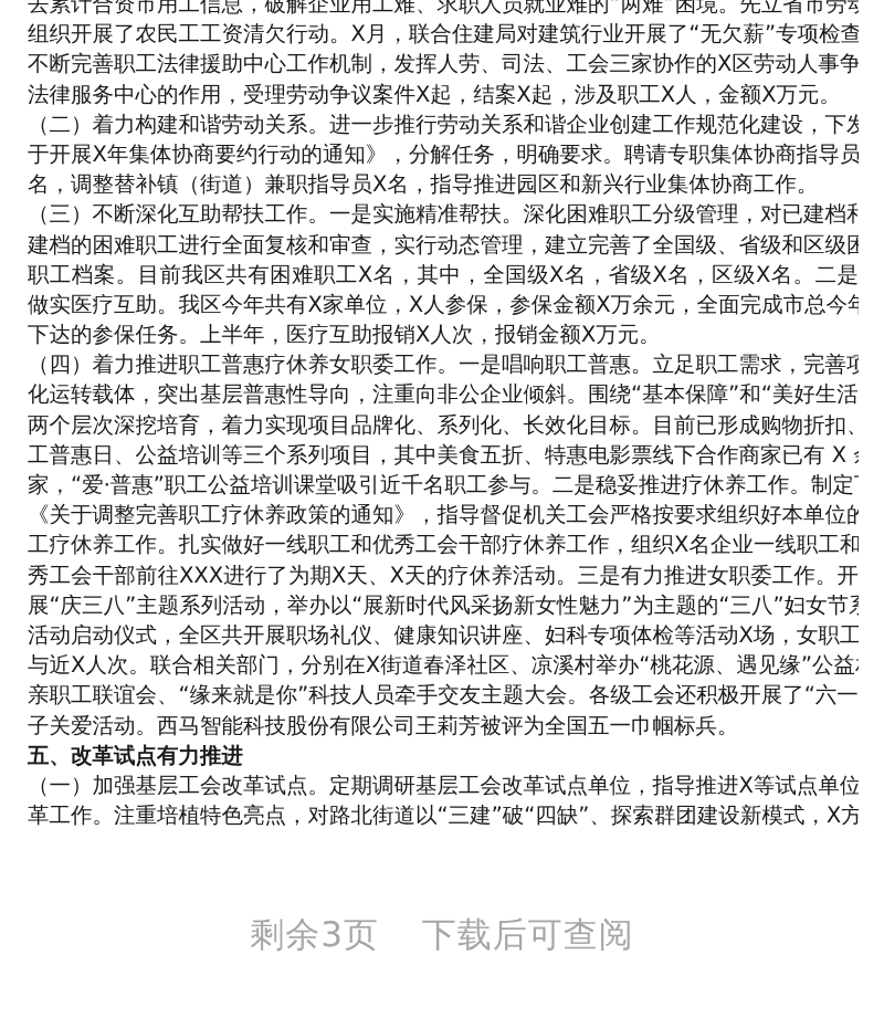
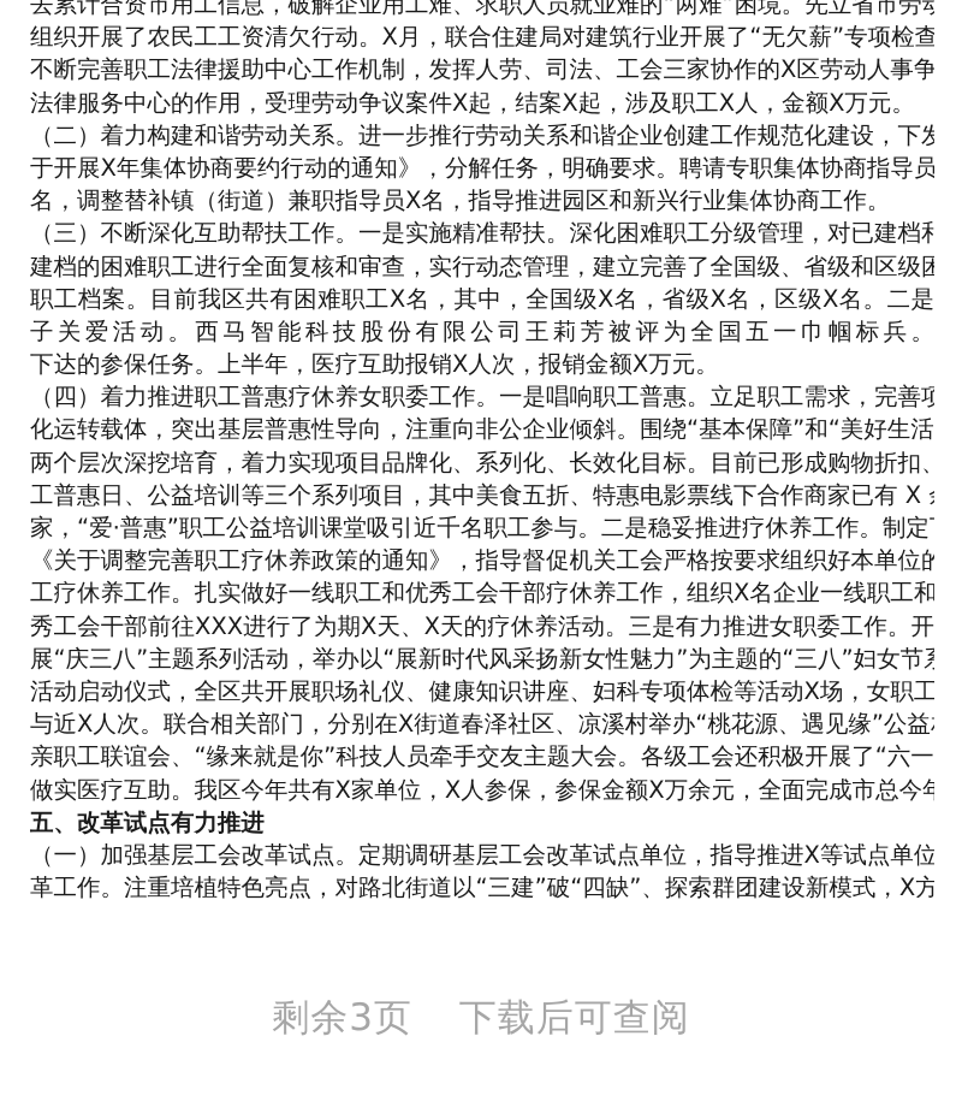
  去累计合资市用工信息，破解企业用工难、求职人员就业难的“两难”困境。先立省市劳动
  组织开展了农民工工资清欠行动。X月，联合住建局对建筑行业开展了“无欠薪”专项检查
  不断完善职工法律援助中心工作机制，发挥人劳、司法、工会三家协作的X区劳动人事争
  法律服务中心的作用，受理劳动争议案件X起，结案X起，涉及职工X人，金额X万元。
  （二）着力构建和谐劳动关系。进一步推行劳动关系和谐企业创建工作规范化建设，下发
  于开展X年集体协商要约行动的通知》，分解任务，明确要求。聘请专职集体协商指导员
  名，调整替补镇（街道）兼职指导员X名，指导推进园区和新兴行业集体协商工作。
  （三）不断深化互助帮扶工作。一是实施精准帮扶。深化困难职工分级管理，对已建档和
  建档的困难职工进行全面复核和审查，实行动态管理，建立完善了全国级、省级和区级困
  职工档案。目前我区共有困难职工X名，其中，全国级X名，省级X名，区级X名。二是
- 做实医疗互助。我区今年共有X家单位，X人参保，参保金额X万余元，全面完成市总今年
+ 子关爱活动。西马智能科技股份有限公司王莉芳被评为全国五一巾帼标兵。
  下达的参保任务。上半年，医疗互助报销X人次，报销金额X万元。
  （四）着力推进职工普惠疗休养女职委工作。一是唱响职工普惠。立足职工需求，完善项
  化运转载体，突出基层普惠性导向，注重向非公企业倾斜。围绕“基本保障”和“美好生活
  两个层次深挖培育，着力实现项目品牌化、系列化、长效化目标。目前已形成购物折扣、
  工普惠日、公益培训等三个系列项目，其中美食五折、特惠电影票线下合作商家已有 X
  家，“爱·普惠”职工公益培训课堂吸引近千名职工参与。二是稳妥推进疗休养工作。制定
  《关于调整完善职工疗休养政策的通知》，指导督促机关工会严格按要求组织好本单位的
  工疗休养工作。扎实做好一线职工和优秀工会干部疗休养工作，组织X名企业一线职工和
  秀工会干部前往XXX进行了为期X天、X天的疗休养活动。三是有力推进女职委工作。开
  展“庆三八”主题系列活动，举办以“展新时代风采扬新女性魅力”为主题的“三八”妇女节
  活动启动仪式，全区共开展职场礼仪、健康知识讲座、妇科专项体检等活动X场，女职工
  与近X人次。联合相关部门，分别在X街道春泽社区、凉溪村举办“桃花源、遇见缘”公益
  亲职工联谊会、“缘来就是你”科技人员牵手交友主题大会。各级工会还积极开展了“六一
- 子关爱活动。西马智能科技股份有限公司王莉芳被评为全国五一巾帼标兵。
+ 做实医疗互助。我区今年共有X家单位，X人参保，参保金额X万余元，全面完成市总今年
  五、改革试点有力推进
  （一）加强基层工会改革试点。定期调研基层工会改革试点单位，指导推进X等试点单位
  革工作。注重培植特色亮点，对路北街道以“三建”破“四缺”、探索群团建设新模式，X方
  剩余3页 下载后可查阅
